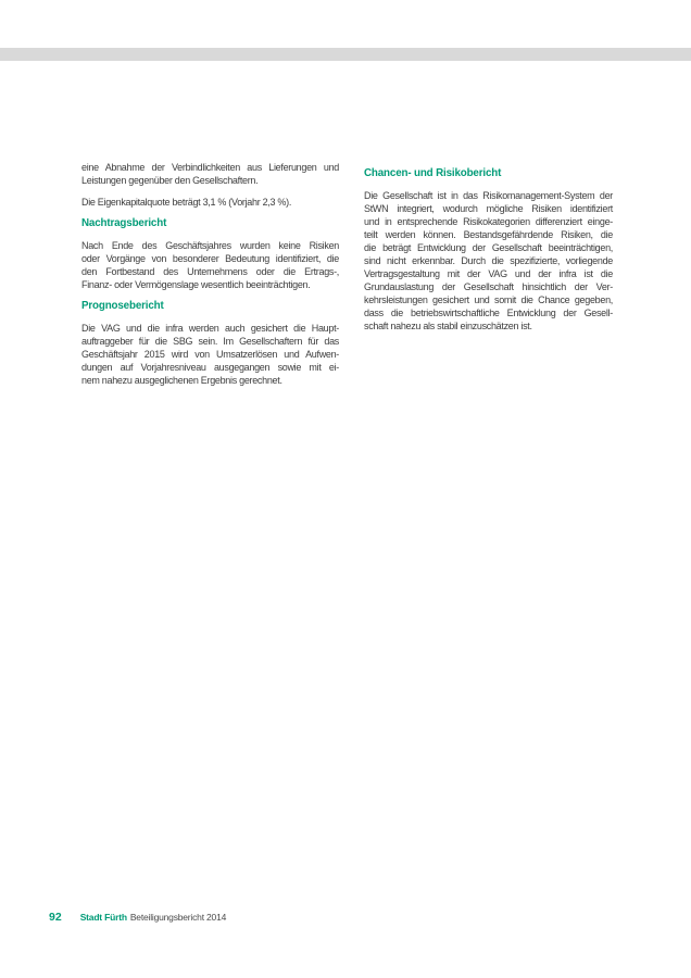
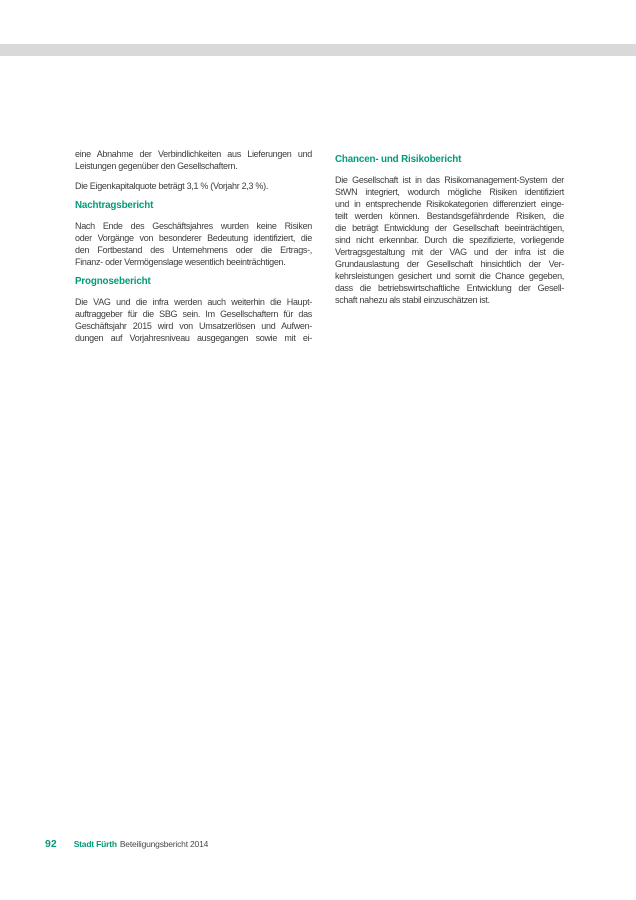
  eine Abnahme der Verbindlichkeiten aus Lieferungen und
  Leistungen gegenüber den Gesellschaftern.
  Die Eigenkapitalquote beträgt 3,1 % (Vorjahr 2,3 %).
  Nachtragsbericht
  Nach Ende des Geschäftsjahres wurden keine Risiken
  oder Vorgänge von besonderer Bedeutung identifiziert, die
  den Fortbestand des Unternehmens oder die Ertrags-,
  Finanz- oder Vermögenslage wesentlich beeinträchtigen.
  Prognosebericht
- Die VAG und die infra werden auch gesichert die Haupt-
+ Die VAG und die infra werden auch weiterhin die Haupt-
  auftraggeber für die SBG sein. Im Gesellschaftern für das
  Geschäftsjahr 2015 wird von Umsatzerlösen und Aufwen-
  dungen auf Vorjahresniveau ausgegangen sowie mit ei-
- nem nahezu ausgeglichenen Ergebnis gerechnet.
  Chancen- und Risikobericht
  Die Gesellschaft ist in das Risikomanagement-System der
  StWN integriert, wodurch mögliche Risiken identifiziert
  und in entsprechende Risikokategorien differenziert einge-
  teilt werden können. Bestandsgefährdende Risiken, die
  die beträgt Entwicklung der Gesellschaft beeinträchtigen,
  sind nicht erkennbar. Durch die spezifizierte, vorliegende
  Vertragsgestaltung mit der VAG und der infra ist die
  Grundauslastung der Gesellschaft hinsichtlich der Ver-
  kehrsleistungen gesichert und somit die Chance gegeben,
  dass die betriebswirtschaftliche Entwicklung der Gesell-
  schaft nahezu als stabil einzuschätzen ist.
  92 Stadt Fürth Beteiligungsbericht 2014
